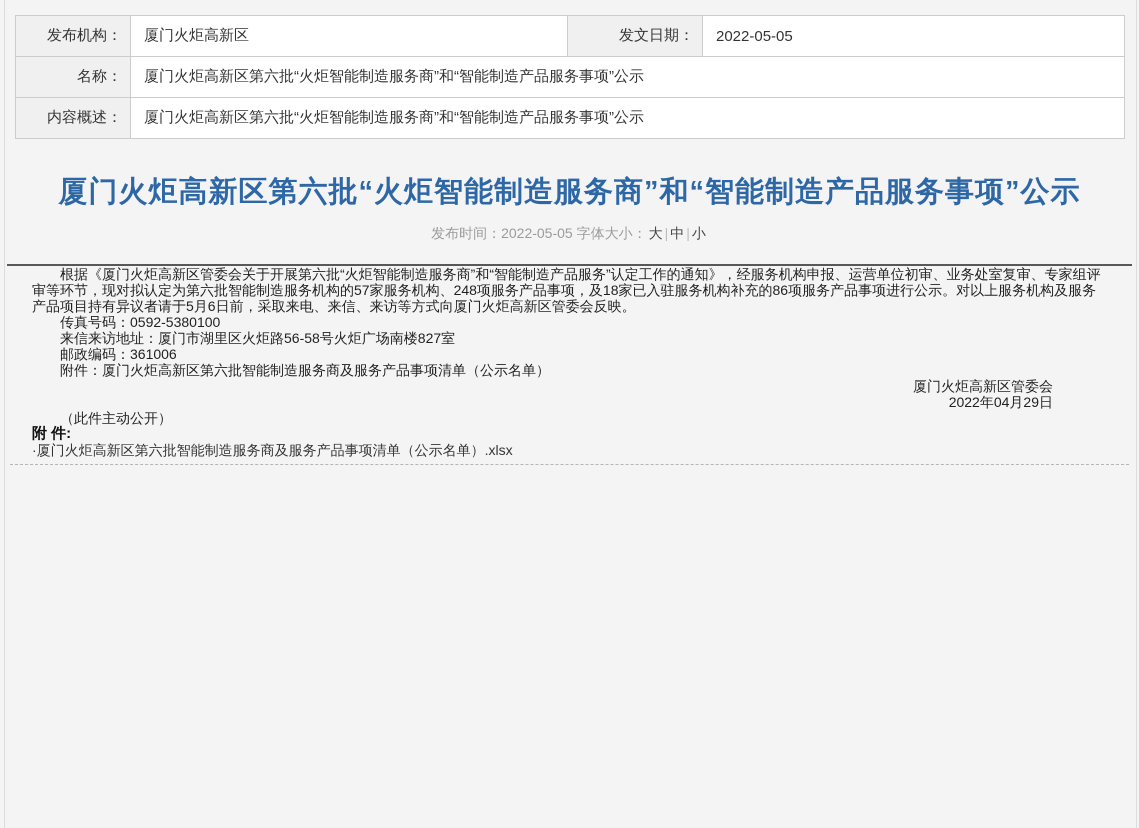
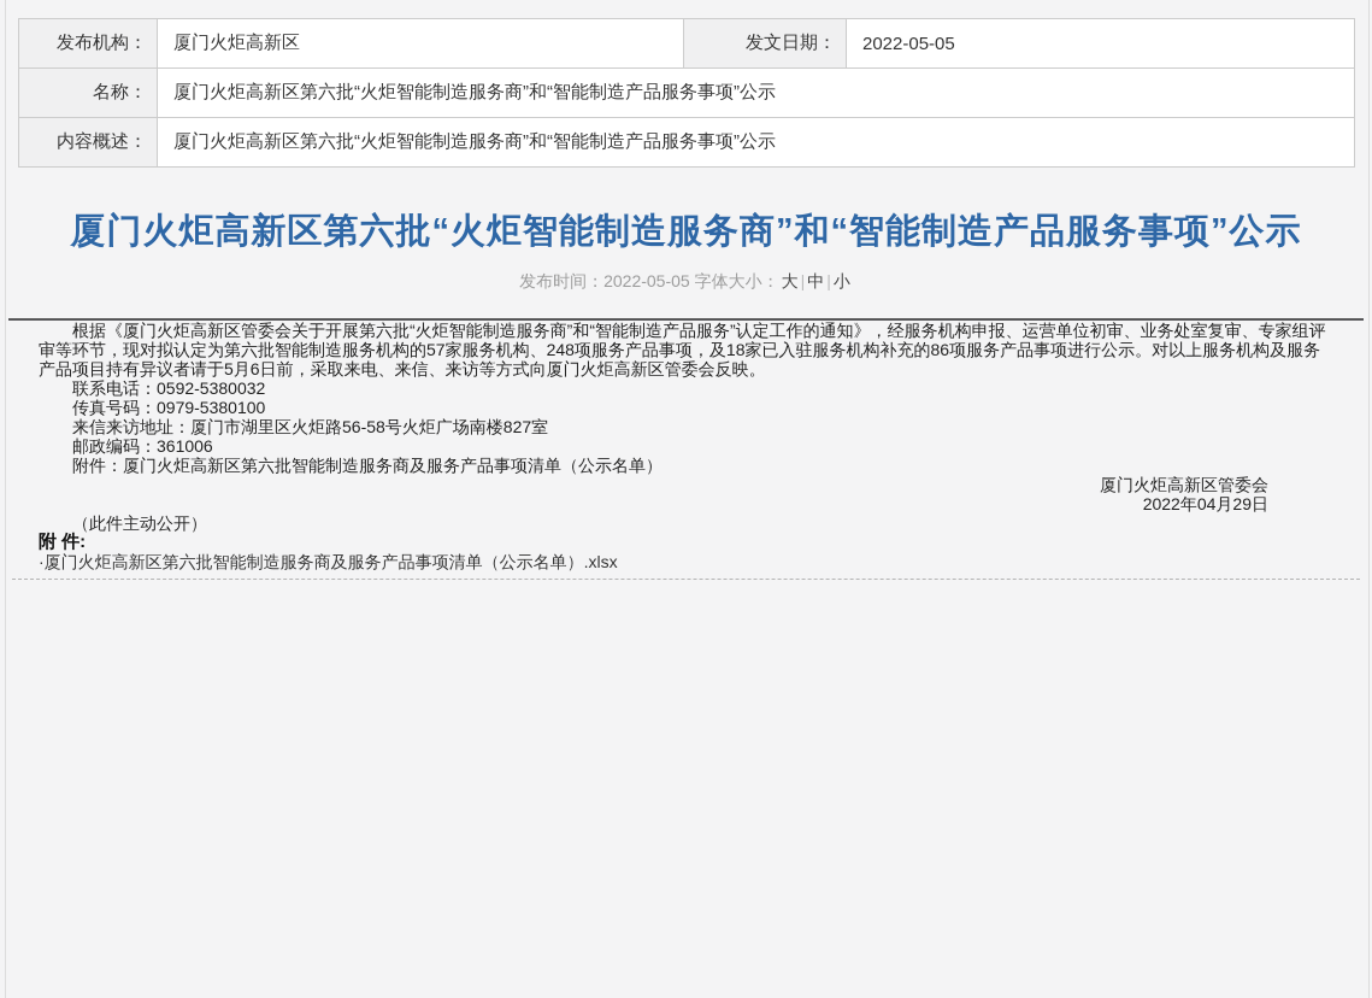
  发布机构：	厦门火炬高新区	发文日期：	2022-05-05
  名称：	厦门火炬高新区第六批“火炬智能制造服务商”和“智能制造产品服务事项”公示
  内容概述：	厦门火炬高新区第六批“火炬智能制造服务商”和“智能制造产品服务事项”公示
  厦门火炬高新区第六批“火炬智能制造服务商”和“智能制造产品服务事项”公示
  发布时间：2022-05-05 字体大小： 大 | 中 | 小
  根据《厦门火炬高新区管委会关于开展第六批“火炬智能制造服务商”和“智能制造产品服务”认定工作的通知》，经服务机构申报、运营单位初审、业务处室复审、专家组评审等环节，现对拟认定为第六批智能制造服务机构的57家服务机构、248项服务产品事项，及18家已入驻服务机构补充的86项服务产品事项进行公示。对以上服务机构及服务产品项目持有异议者请于5月6日前，采取来电、来信、来访等方式向厦门火炬高新区管委会反映。
+ 联系电话：0592-5380032
- 传真号码：0592-5380100
+ 传真号码：0979-5380100
  来信来访地址：厦门市湖里区火炬路56-58号火炬广场南楼827室
  邮政编码：361006
  附件：厦门火炬高新区第六批智能制造服务商及服务产品事项清单（公示名单）
  厦门火炬高新区管委会
  2022年04月29日
  （此件主动公开）
  附 件:
  ·厦门火炬高新区第六批智能制造服务商及服务产品事项清单（公示名单）.xlsx
